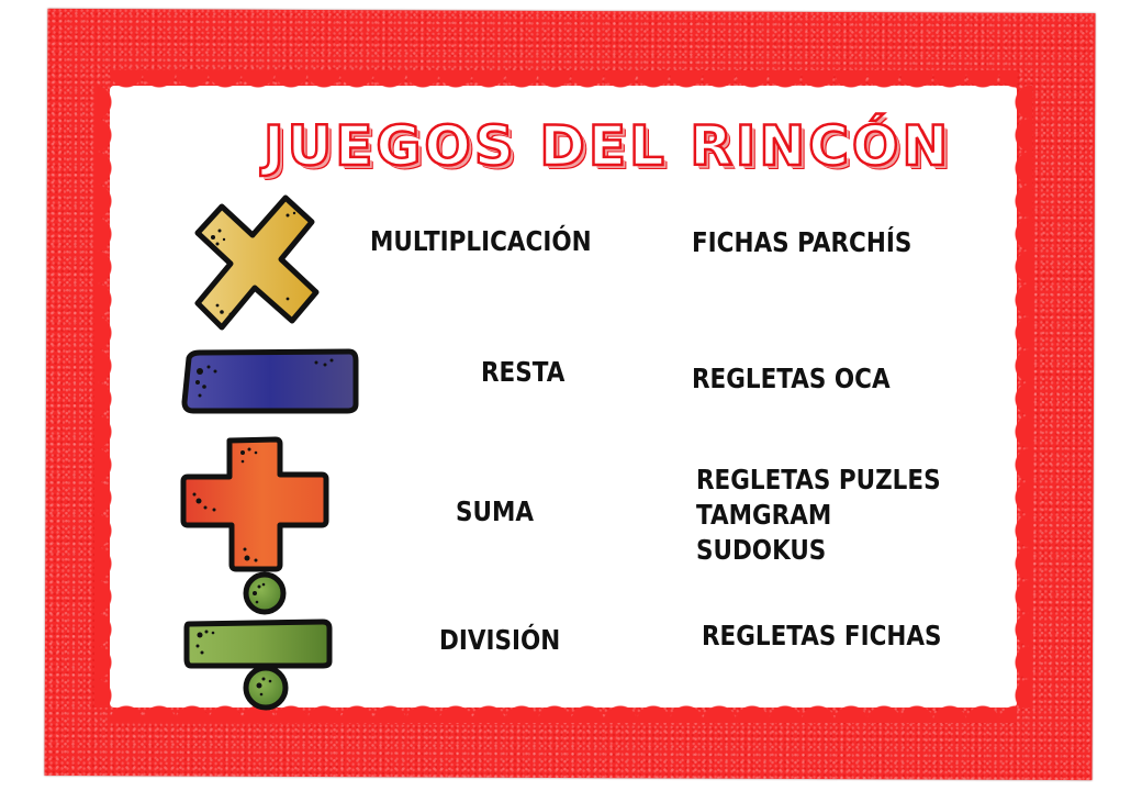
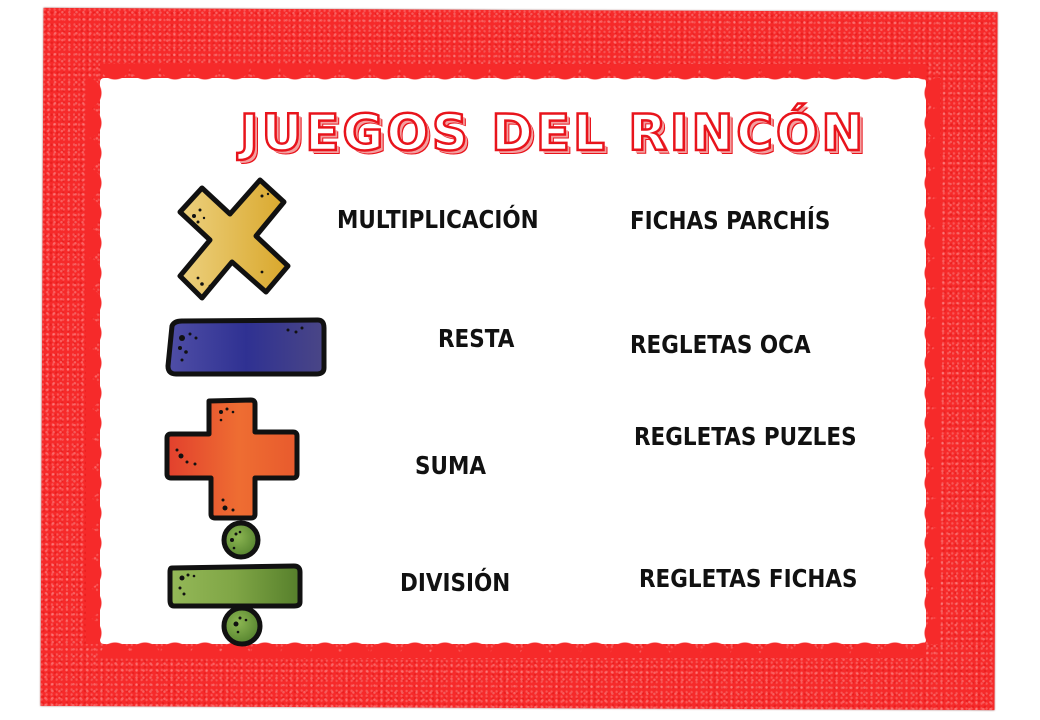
  JUEGOS DEL RINCÓN
  MULTIPLICACIÓN
  RESTA
  SUMA
  DIVISIÓN
  FICHAS PARCHÍS
  REGLETAS OCA
  REGLETAS PUZLES
- TAMGRAM
- SUDOKUS
  REGLETAS FICHAS
